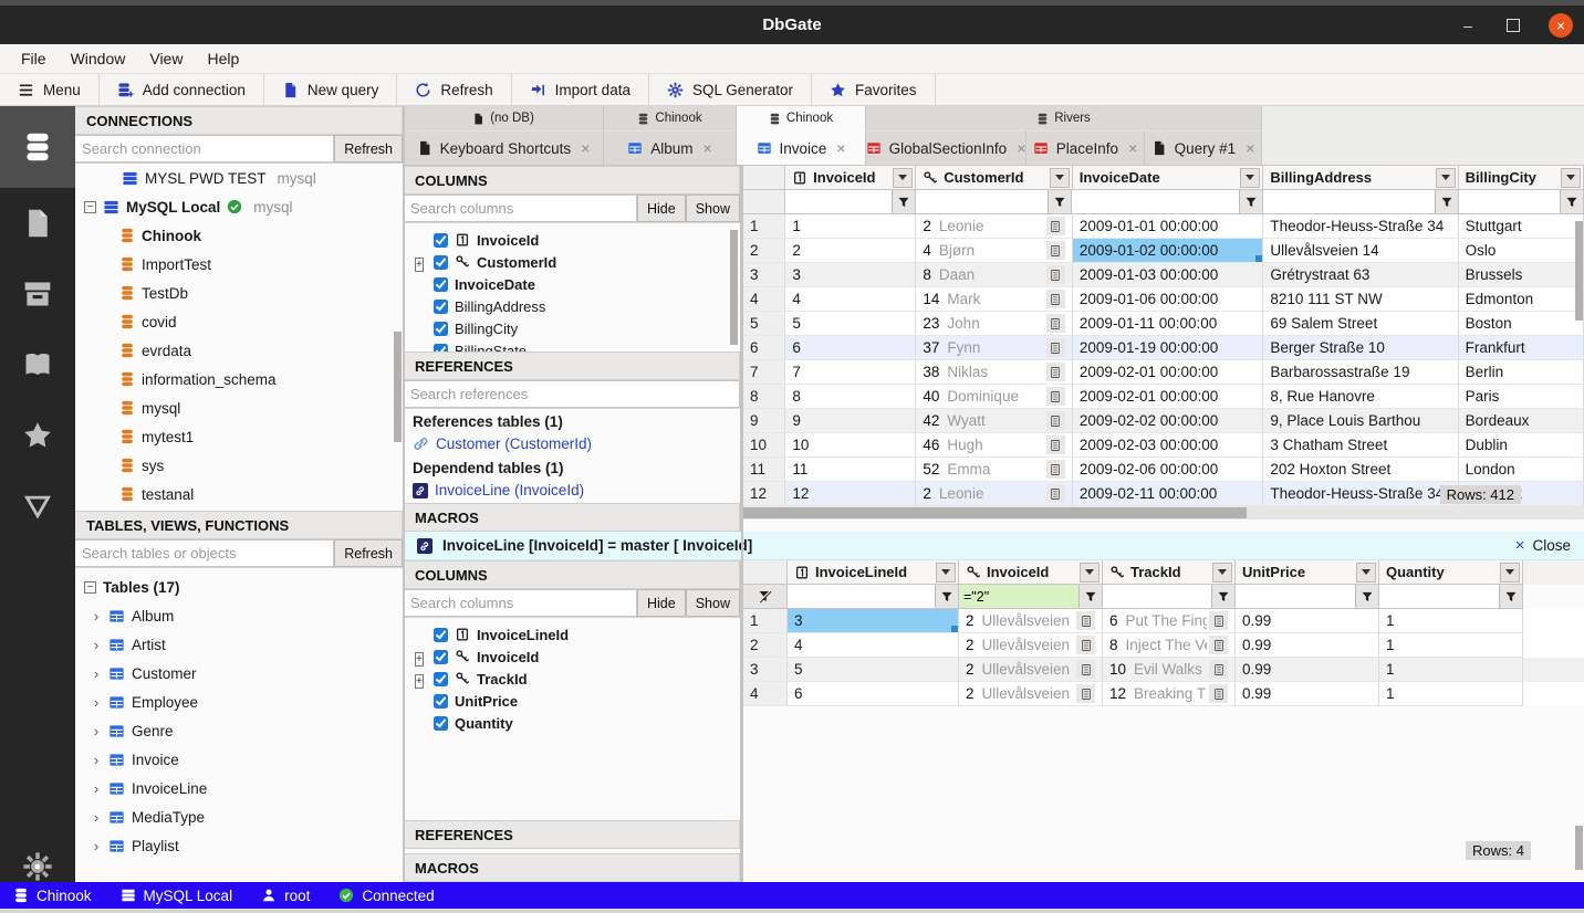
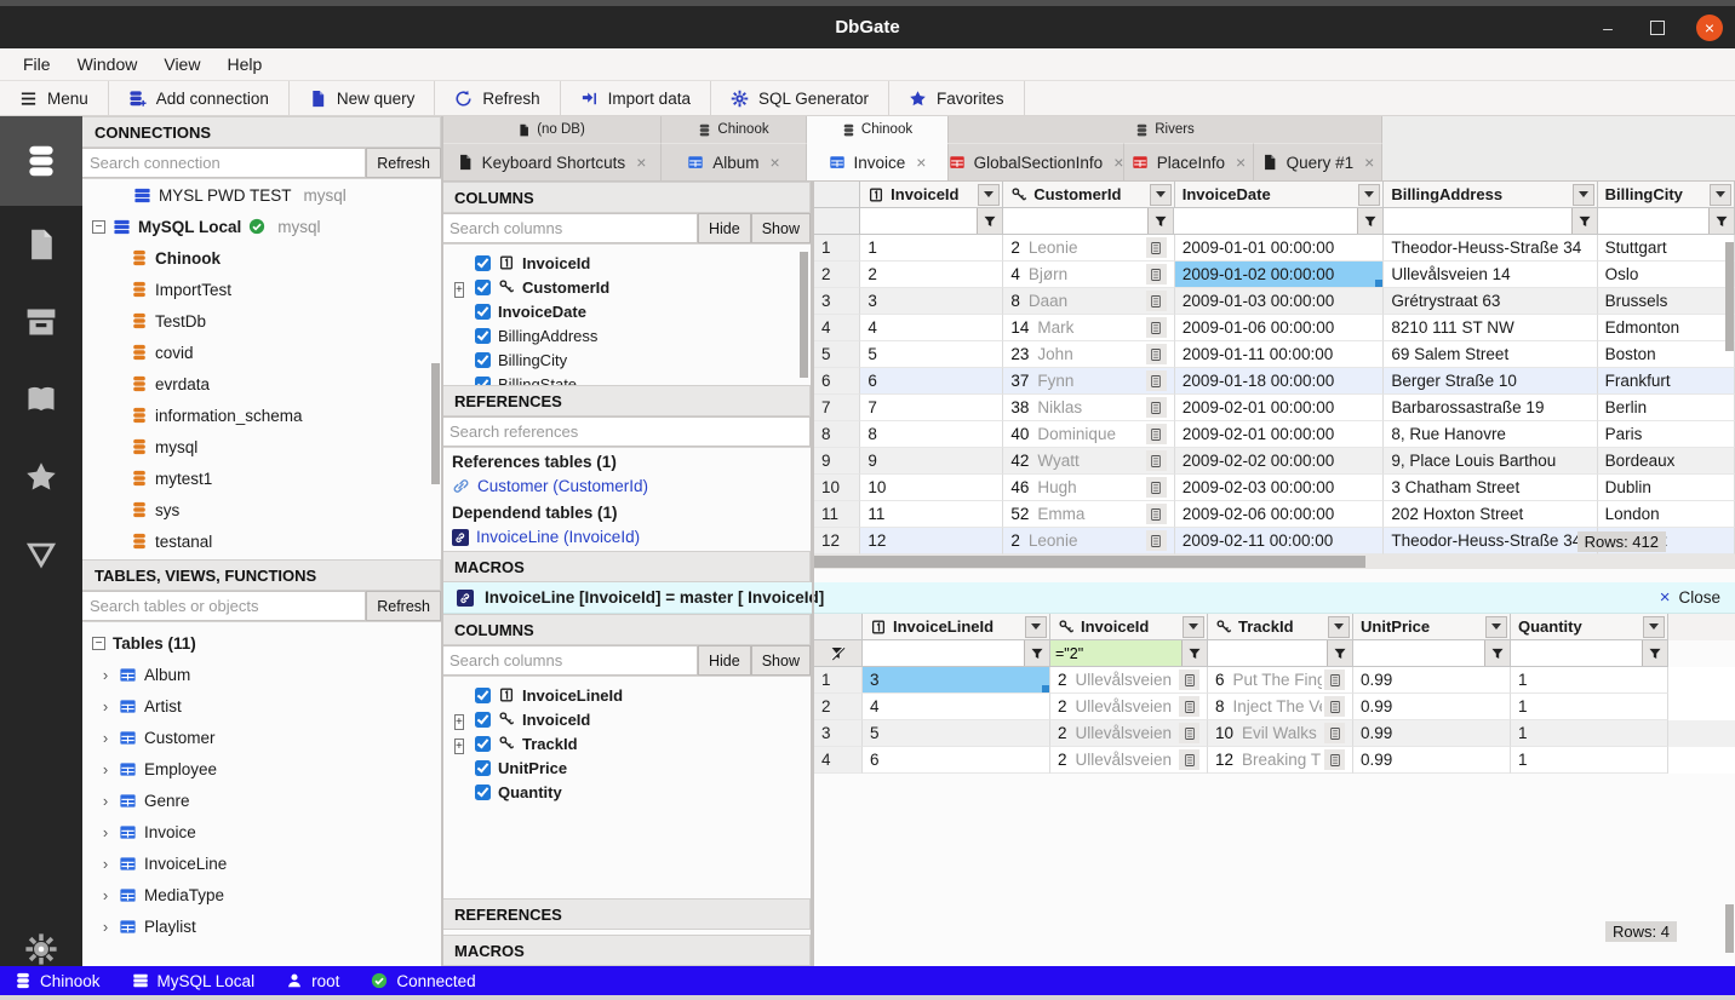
  DbGate
  –
  ×
  File
  Window
  View
  Help
  Menu
  Add connection
  New query
  Refresh
  Import data
  SQL Generator
  Favorites
  CONNECTIONS
  Search connection
  Refresh
  MYSL PWD TEST
  mysql
  −
  MySQL Local
  mysql
  Chinook
  ImportTest
  TestDb
  covid
  evrdata
  information_schema
  mysql
  mytest1
  sys
  testanal
  TABLES, VIEWS, FUNCTIONS
  Search tables or objects
  Refresh
  −
- Tables (17)
+ Tables (11)
  ›
  Album
  ›
  Artist
  ›
  Customer
  ›
  Employee
  ›
  Genre
  ›
  Invoice
  ›
  InvoiceLine
  ›
  MediaType
  ›
  Playlist
  (no DB)
  Chinook
  Chinook
  Rivers
  Keyboard Shortcuts
  ×
  Album
  ×
  Invoice
  ×
  GlobalSectionInfo
  ×
  PlaceInfo
  ×
  Query #1
  ×
  COLUMNS
  Search columns
  Hide
  Show
  InvoiceId
  +
  CustomerId
  InvoiceDate
  BillingAddress
  BillingCity
  BillingState
  REFERENCES
  Search references
  References tables (1)
  Customer (CustomerId)
  Dependend tables (1)
  InvoiceLine (InvoiceId)
  MACROS
  InvoiceLine [InvoiceId] = master [ InvoiceI]
  ×
  Close
  COLUMNS
  Search columns
  Hide
  Show
  InvoiceLineId
  +
  InvoiceId
  +
  TrackId
  UnitPrice
  Quantity
  REFERENCES
  MACROS
  Rows: 412
  InvoiceId
  CustomerId
  InvoiceDate
  BillingAddress
  BillingCity
  1
  1
  2
  Leonie
  2009-01-01 00:00:00
  Theodor-Heuss-Straße 34
  Stuttgart
  2
  2
  4
  Bjørn
  2009-01-02 00:00:00
  Ullevålsveien 14
  Oslo
  3
  3
  8
  Daan
  2009-01-03 00:00:00
  Grétrystraat 63
  Brussels
  4
  4
  14
  Mark
  2009-01-06 00:00:00
  8210 111 ST NW
  Edmonton
  5
  5
  23
  John
  2009-01-11 00:00:00
  69 Salem Street
  Boston
  6
  6
  37
  Fynn
- 2009-01-19 00:00:00
+ 2009-01-18 00:00:00
  Berger Straße 10
  Frankfurt
  7
  7
  38
  Niklas
  2009-02-01 00:00:00
  Barbarossastraße 19
  Berlin
  8
  8
  40
  Dominique
  2009-02-01 00:00:00
  8, Rue Hanovre
  Paris
  9
  9
  42
  Wyatt
  2009-02-02 00:00:00
  9, Place Louis Barthou
  Bordeaux
  10
  10
  46
  Hugh
  2009-02-03 00:00:00
  3 Chatham Street
  Dublin
  11
  11
  52
  Emma
  2009-02-06 00:00:00
  202 Hoxton Street
  London
  12
  12
  2
  Leonie
  2009-02-11 00:00:00
  Theodor-Heuss-Straße 3
  Rows: 4
  InvoiceLineId
  InvoiceId
  TrackId
  UnitPrice
  Quantity
  ="2"
  1
  3
  2
  Ullevålsveien
  6
  0.99
  1
  2
  4
  2
  Ullevålsveien
  8
  Inject The V
  0.99
  1
  3
  5
  2
  Ullevålsveien
  10
  Evil Walks
  0.99
  1
  4
  6
  2
  Ullevålsveien
  12
  0.99
  1
  Chinook
  MySQL Local
  root
  Connected
